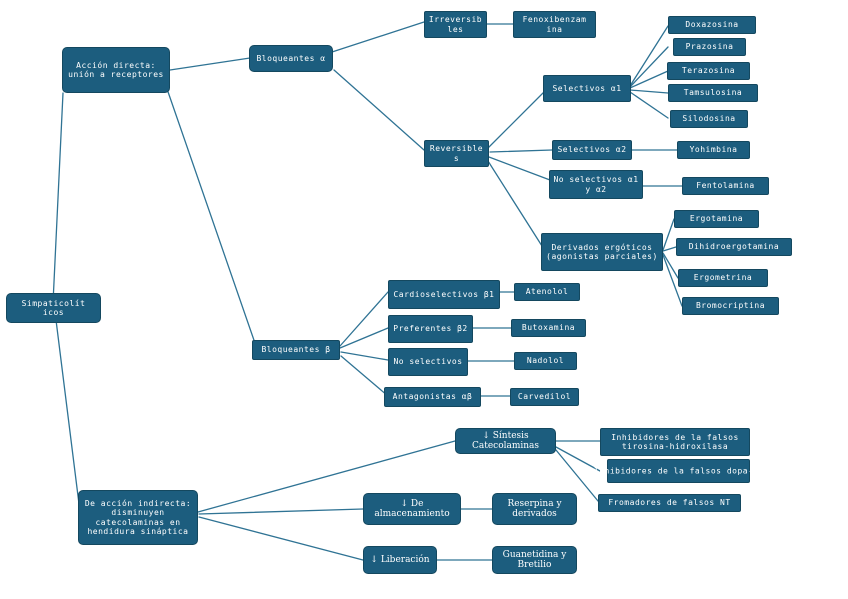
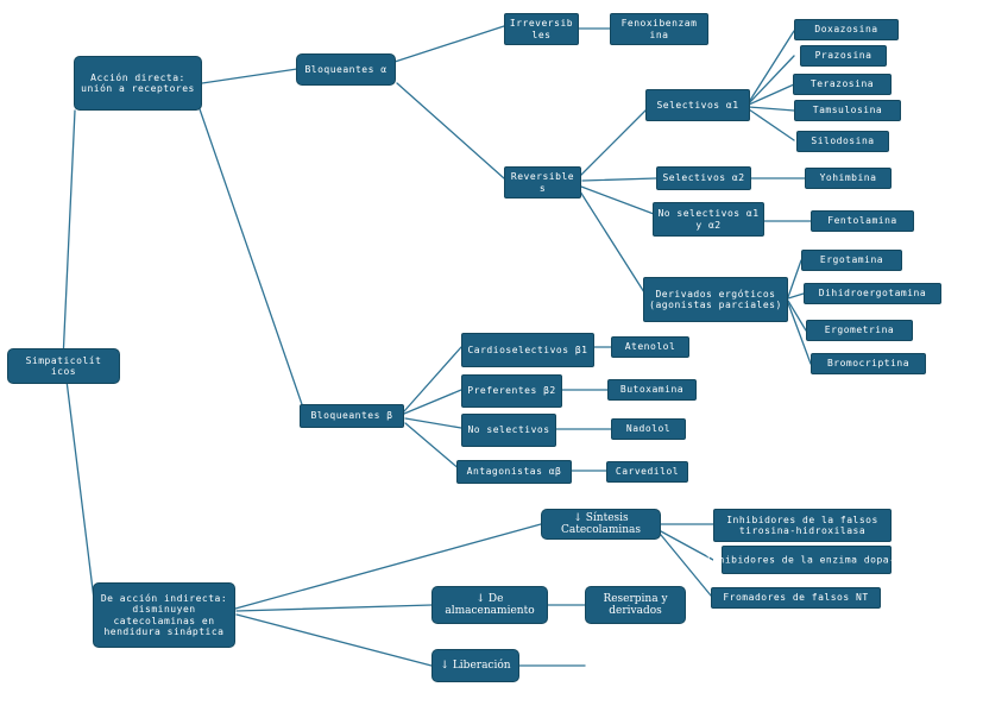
  Simpaticolít icos
  Acción directa: unión a receptores
  Bloqueantes α
  Irreversib les
  Fenoxibenzam ina
  Reversible s
  Selectivos α1
  Doxazosina
  Prazosina
  Terazosina
  Tamsulosina
  Silodosina
  Selectivos α2
  Yohimbina
  No selectivos α1 y α2
  Fentolamina
  Derivados ergóticos (agonistas parciales)
  Ergotamina
  Dihidroergotamina
  Ergometrina
  Bromocriptina
  Bloqueantes β
  Cardioselectivos β1
  Atenolol
  Preferentes β2
  Butoxamina
  No selectivos
  Nadolol
  Antagonistas αβ
  Carvedilol
  De acción indirecta: disminuyen catecolaminas en hendidura sináptica
  ↓ Síntesis Catecolaminas
  Inhibidores de la falsos tirosina-hidroxilasa
- Inhibidores de la falsos dopa-decarboxilasa
+ Inhibidores de la enzima dopa-decarboxilasa
  Fromadores de falsos NT
  ↓ De almacenamiento
  Reserpina y derivados
  ↓ Liberación
- Guanetidina y Bretilio
